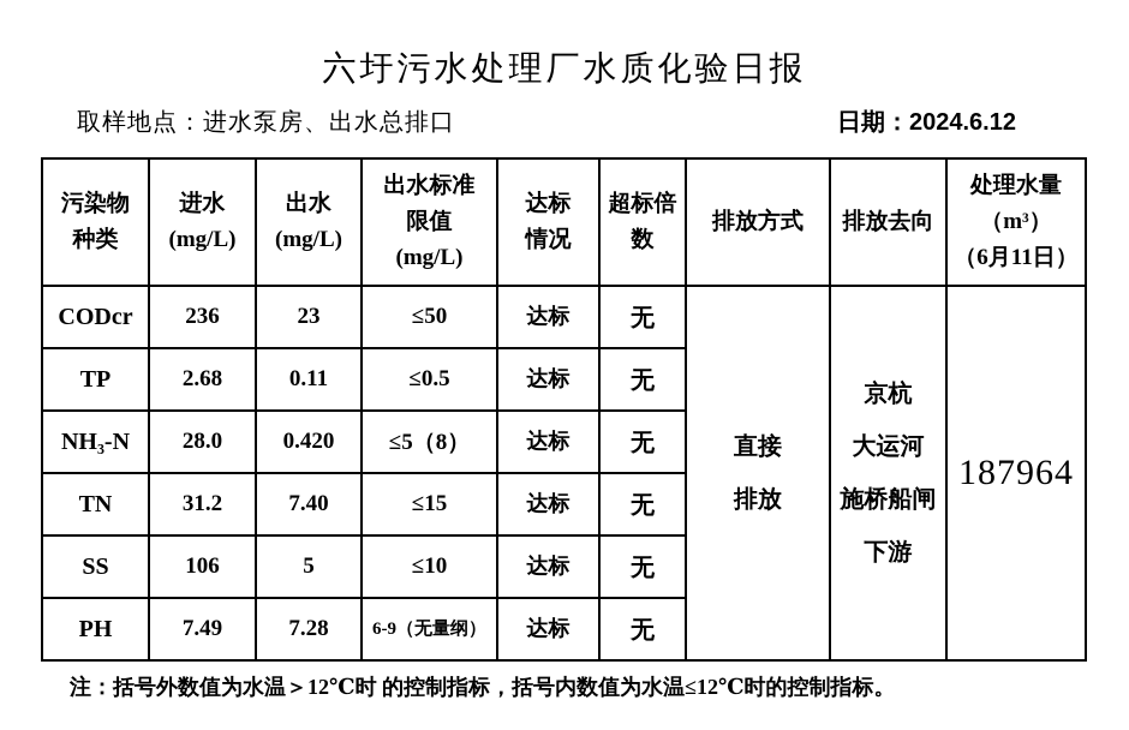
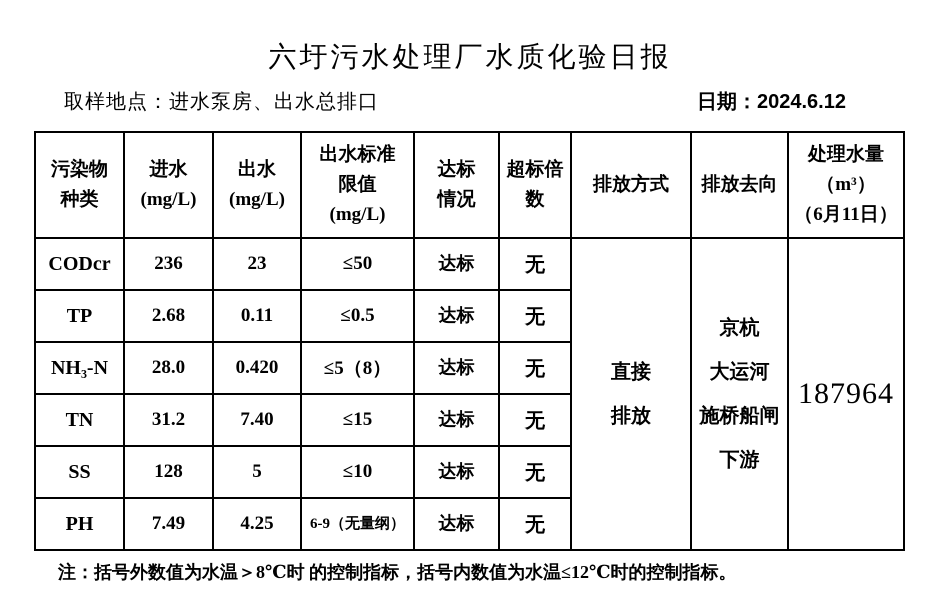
  六圩污水处理厂水质化验日报
  取样地点：进水泵房、出水总排口
  日期：2024.6.12
  污染物 种类	进水 (mg/L)	出水 (mg/L)	出水标准 限值 (mg/L)	达标 情况	超标倍 数	排放方式	排放去向	处理水量 （m³） （6月11日）
  CODcr	236	23	≤50	达标	无	直接 排放	京杭 大运河 施桥船闸 下游	187964
  TP	2.68	0.11	≤0.5	达标	无
  NH₃-N	28.0	0.420	≤5（8）	达标	无
  TN	31.2	7.40	≤15	达标	无
- SS	106	5	≤10	达标	无
+ SS	128	5	≤10	达标	无
- PH	7.49	7.28	6-9（无量纲）	达标	无
+ PH	7.49	4.25	6-9（无量纲）	达标	无
- 注：括号外数值为水温＞12℃时 的控制指标，括号内数值为水温≤12℃时的控制指标。
+ 注：括号外数值为水温＞8℃时 的控制指标，括号内数值为水温≤12℃时的控制指标。
